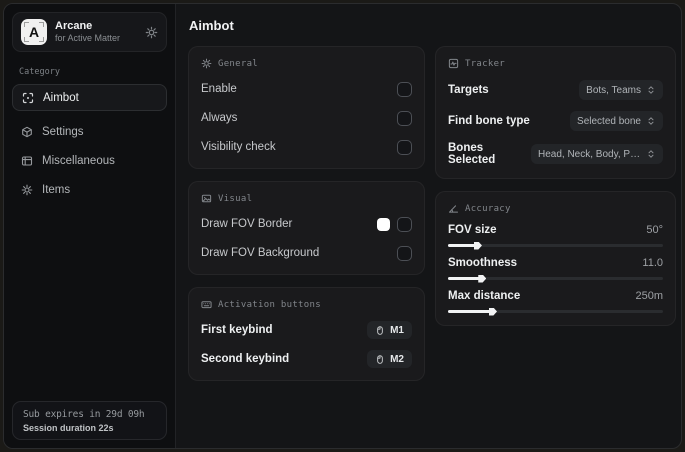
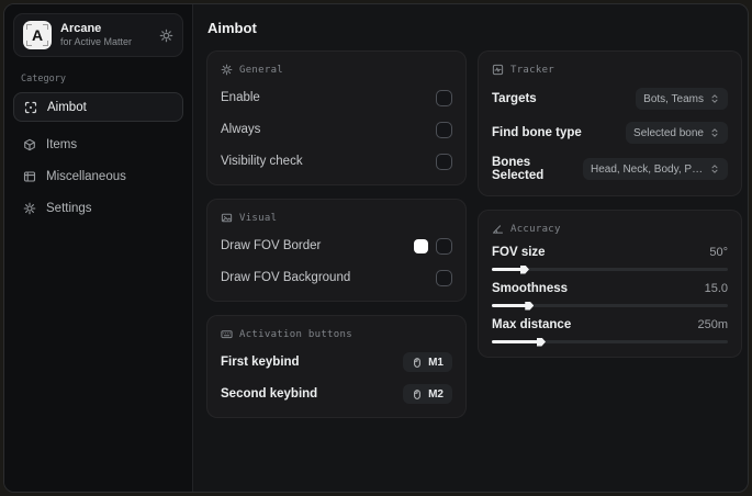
  A
  Arcane
  for Active Matter
  Category
  Aimbot
- Settings
+ Items
  Miscellaneous
- Items
+ Settings
- Sub expires in 29d 09h
- Session duration 22s
  Aimbot
  General
  Enable
  Always
  Visibility check
  Visual
  Draw FOV Border
  Draw FOV Background
  Activation buttons
  First keybind
  M1
  Second keybind
  M2
  Tracker
  Targets
  Bots, Teams
  Find bone type
  Selected bone
  Bones Selected
  Head, Neck, Body, Pe..
  Accuracy
  FOV size
  50°
  Smoothness
- 11.0
+ 15.0
  Max distance
  250m
